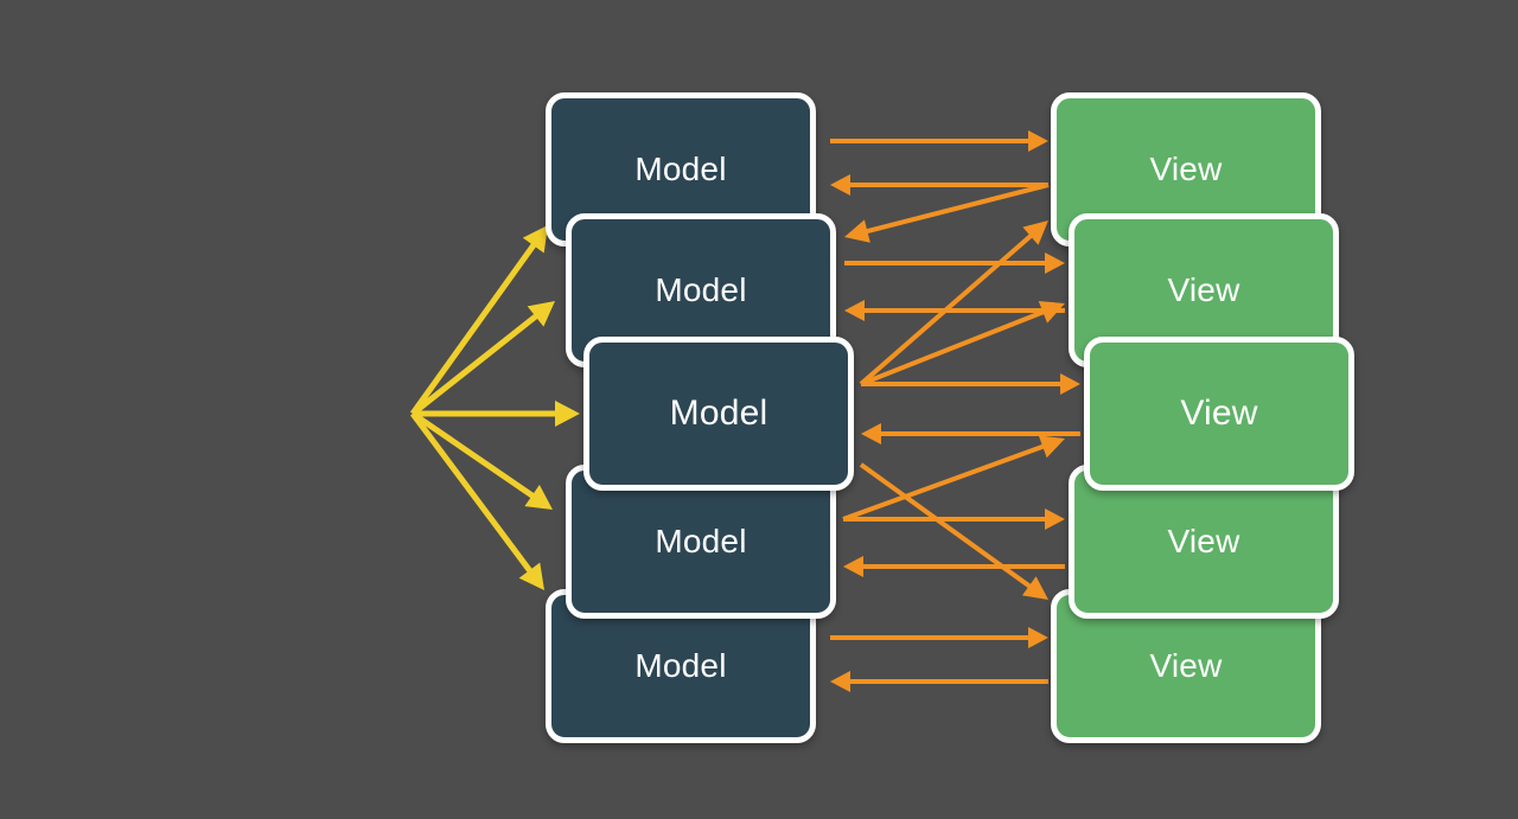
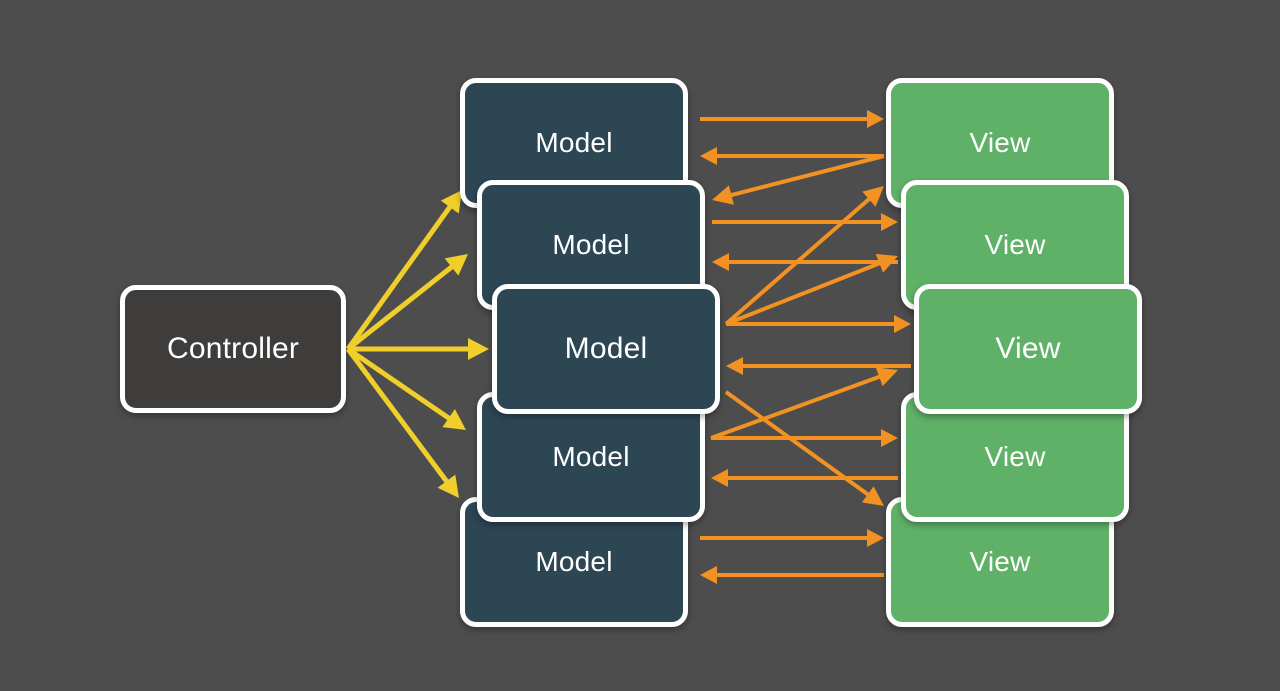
+ Controller
  Model
  Model
  Model
  Model
  Model
  View
  View
  View
  View
  View
